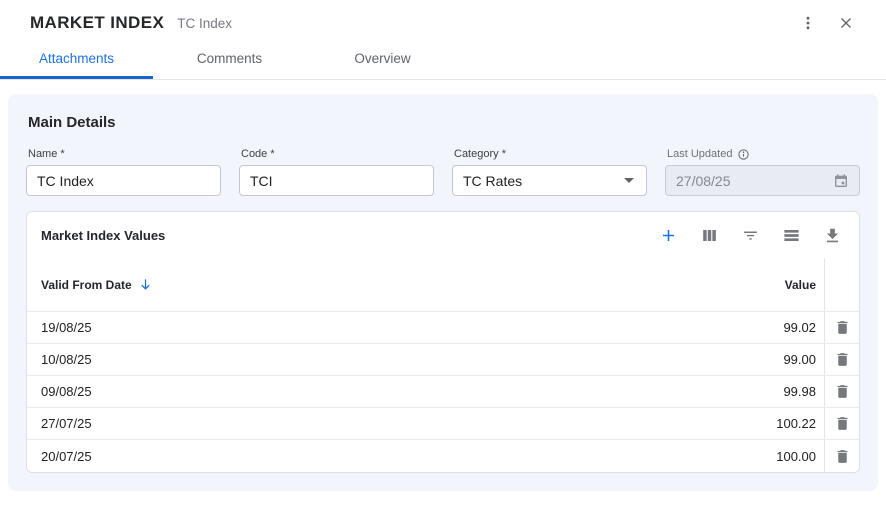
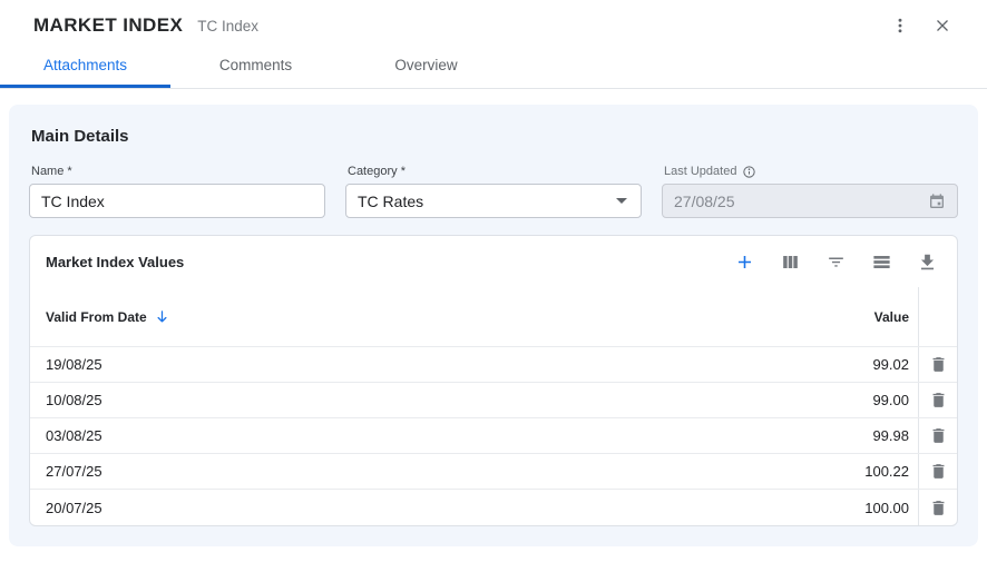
  MARKET INDEX
  TC Index
  Attachments
  Comments
  Overview
  Main Details
  Name *
  TC Index
- Code *
- TCI
  Category *
  TC Rates
  Last Updated
  27/08/25
  Market Index Values
  Valid From Date
  Value
  19/08/25
  99.02
  10/08/25
  99.00
- 09/08/25
+ 03/08/25
  99.98
  27/07/25
  100.22
  20/07/25
  100.00
